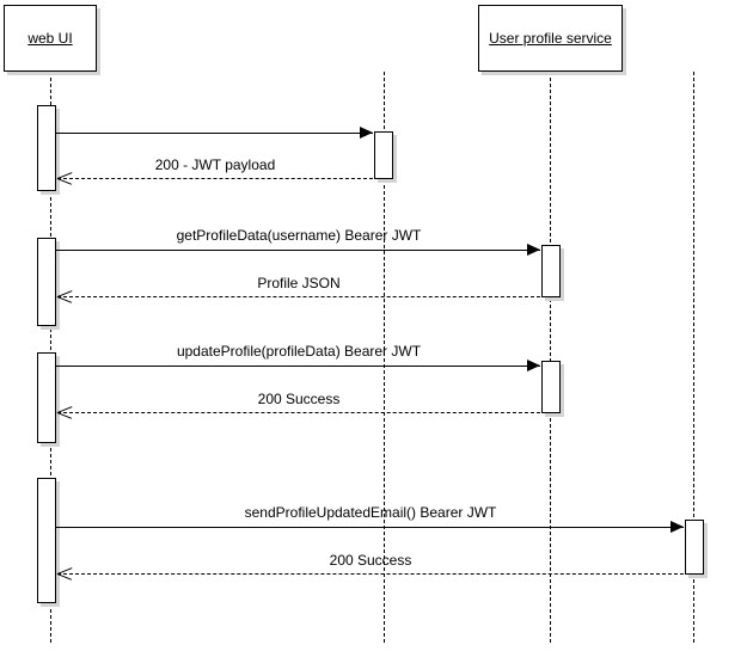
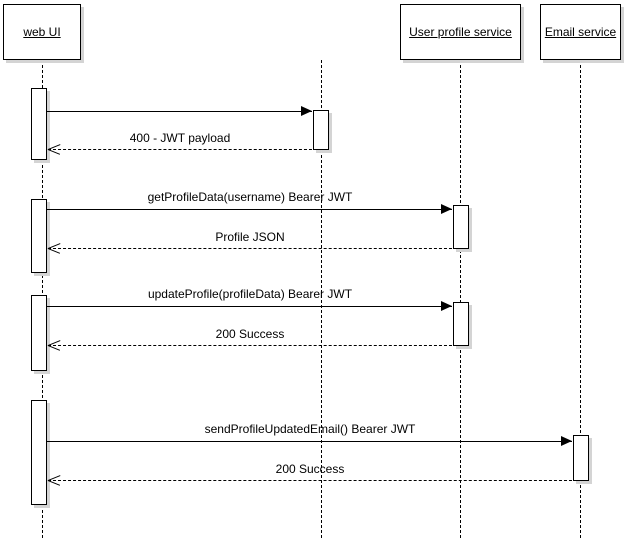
  web UI
  User profile service
+ Email service
- 200 - JWT payload
+ 400 - JWT payload
  getProfileData(username) Bearer JWT
  Profile JSON
  updateProfile(profileData) Bearer JWT
  200 Success
  sendProfileUpdatedEmail() Bearer JWT
  200 Success
